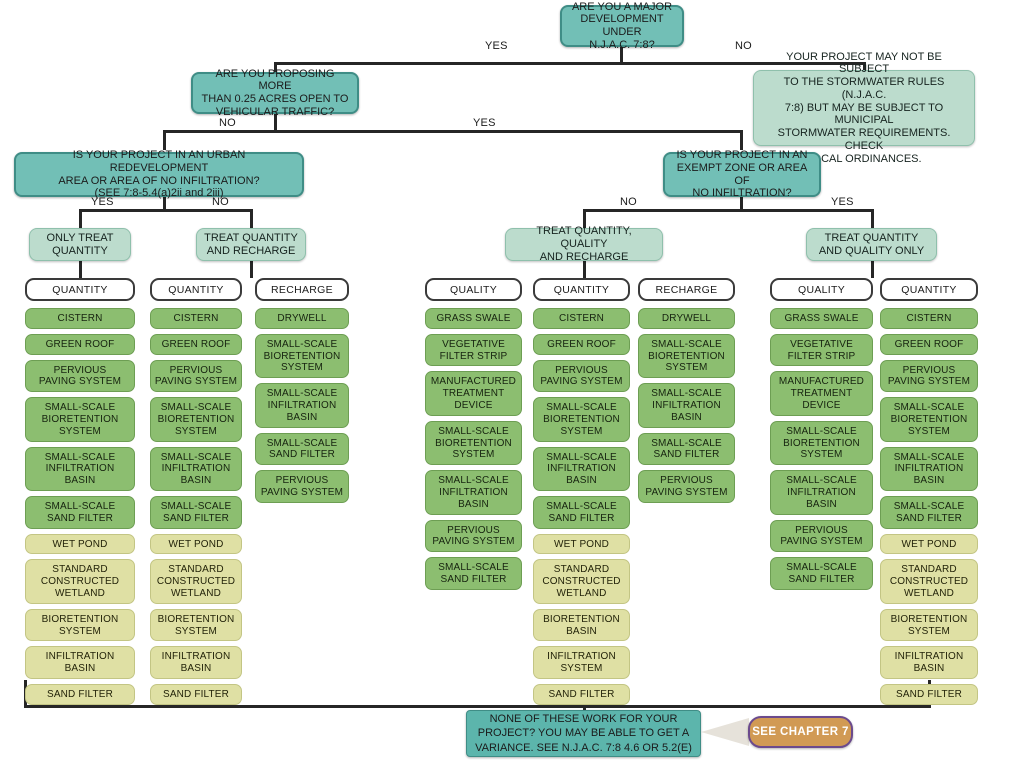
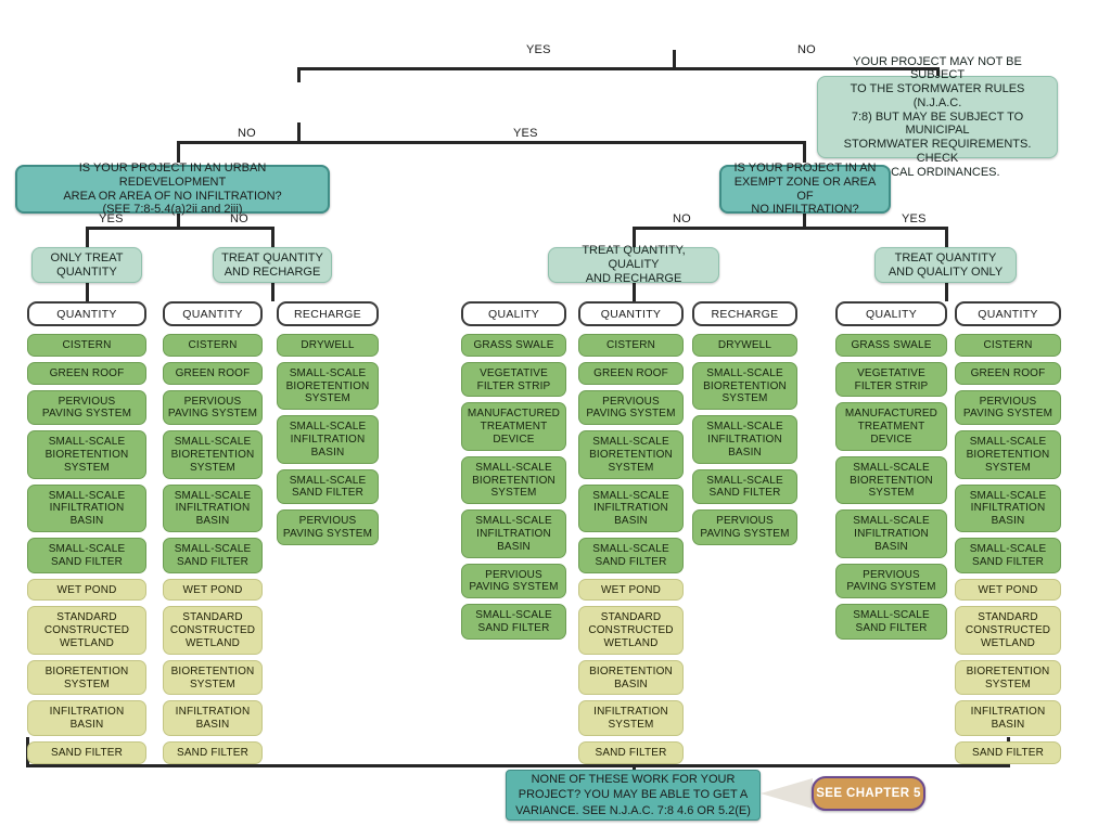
  YES
  NO
  NO
  YES
  YES
  NO
  NO
  YES
- ARE YOU A MAJOR
- DEVELOPMENT UNDER
- N.J.A.C. 7:8?
- ARE YOU PROPOSING MORE
- THAN 0.25 ACRES OPEN TO
- VEHICULAR TRAFFIC?
  YOUR PROJECT MAY NOT BE SUBJECT
  TO THE STORMWATER RULES (N.J.A.C.
  7:8) BUT MAY BE SUBJECT TO MUNICIPAL
  STORMWATER REQUIREMENTS. CHECK
  CAL ORDINANCES.
  IS YOUR PROJECT IN AN URBAN REDEVELOPMENT
  AREA OR AREA OF NO INFILTRATION?
  (SEE 7:8-5.4(a)2ii and 2iii)
  IS YOUR PROJECT IN AN
  EXEMPT ZONE OR AREA OF
  NO INFILTRATION?
  ONLY TREAT
  QUANTITY
  TREAT QUANTITY
  AND RECHARGE
  TREAT QUANTITY, QUALITY
  AND RECHARGE
  TREAT QUANTITY
  AND QUALITY ONLY
  QUANTITY
  CISTERN
  GREEN ROOF
  PERVIOUS
  PAVING SYSTEM
  SMALL-SCALE
  BIORETENTION
  SYSTEM
  SMALL-SCALE
  INFILTRATION
  BASIN
  SMALL-SCALE
  SAND FILTER
  WET POND
  STANDARD
  CONSTRUCTED
  WETLAND
  BIORETENTION
  SYSTEM
  INFILTRATION
  BASIN
  SAND FILTER
  QUANTITY
  CISTERN
  GREEN ROOF
  PERVIOUS
  PAVING SYSTEM
  SMALL-SCALE
  BIORETENTION
  SYSTEM
  SMALL-SCALE
  INFILTRATION
  BASIN
  SMALL-SCALE
  SAND FILTER
  WET POND
  STANDARD
  CONSTRUCTED
  WETLAND
  BIORETENTION
  SYSTEM
  INFILTRATION
  BASIN
  SAND FILTER
  RECHARGE
  DRYWELL
  SMALL-SCALE
  BIORETENTION
  SYSTEM
  SMALL-SCALE
  INFILTRATION
  BASIN
  SMALL-SCALE
  SAND FILTER
  PERVIOUS
  PAVING SYSTEM
  QUALITY
  GRASS SWALE
  VEGETATIVE
  FILTER STRIP
  MANUFACTURED
  TREATMENT
  DEVICE
  SMALL-SCALE
  BIORETENTION
  SYSTEM
  SMALL-SCALE
  INFILTRATION
  BASIN
  PERVIOUS
  PAVING SYSTEM
  SMALL-SCALE
  SAND FILTER
  QUANTITY
  CISTERN
  GREEN ROOF
  PERVIOUS
  PAVING SYSTEM
  SMALL-SCALE
  BIORETENTION
  SYSTEM
  SMALL-SCALE
  INFILTRATION
  BASIN
  SMALL-SCALE
  SAND FILTER
  WET POND
  STANDARD
  CONSTRUCTED
  WETLAND
  BIORETENTION
  BASIN
  INFILTRATION
  SYSTEM
  SAND FILTER
  RECHARGE
  DRYWELL
  SMALL-SCALE
  BIORETENTION
  SYSTEM
  SMALL-SCALE
  INFILTRATION
  BASIN
  SMALL-SCALE
  SAND FILTER
  PERVIOUS
  PAVING SYSTEM
  QUALITY
  GRASS SWALE
  VEGETATIVE
  FILTER STRIP
  MANUFACTURED
  TREATMENT
  DEVICE
  SMALL-SCALE
  BIORETENTION
  SYSTEM
  SMALL-SCALE
  INFILTRATION
  BASIN
  PERVIOUS
  PAVING SYSTEM
  SMALL-SCALE
  SAND FILTER
  QUANTITY
  CISTERN
  GREEN ROOF
  PERVIOUS
  PAVING SYSTEM
  SMALL-SCALE
  BIORETENTION
  SYSTEM
  SMALL-SCALE
  INFILTRATION
  BASIN
  SMALL-SCALE
  SAND FILTER
  WET POND
  STANDARD
  CONSTRUCTED
  WETLAND
  BIORETENTION
  SYSTEM
  INFILTRATION
  BASIN
  SAND FILTER
  NONE OF THESE WORK FOR YOUR
  PROJECT? YOU MAY BE ABLE TO GET A
  VARIANCE. SEE N.J.A.C. 7:8 4.6 OR 5.2(E)
- SEE CHAPTER 7
+ SEE CHAPTER 5
